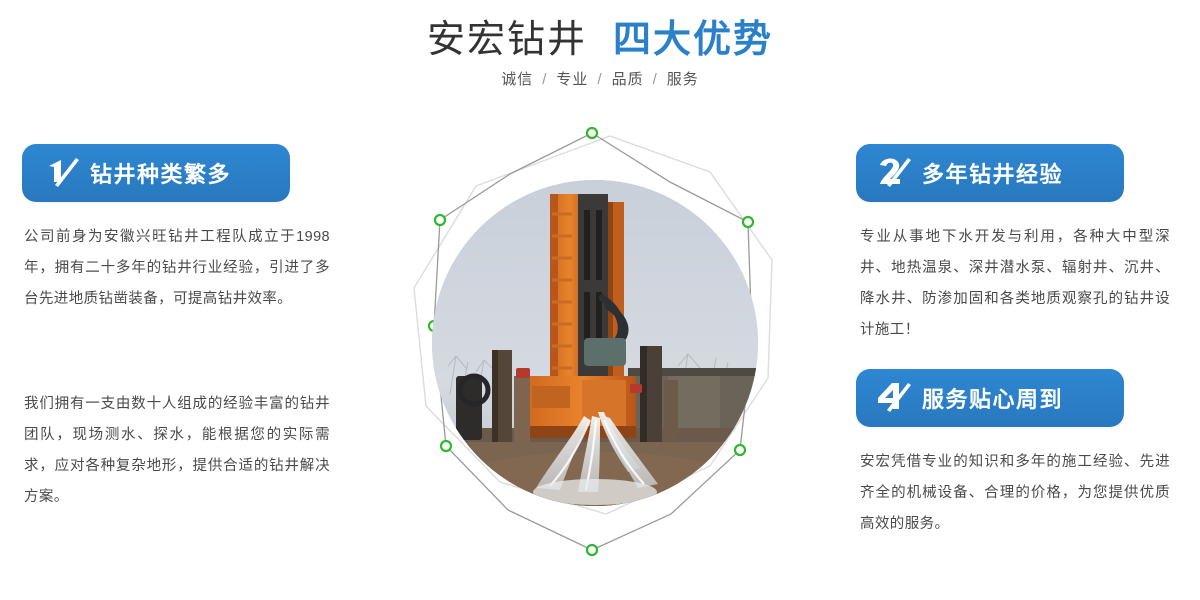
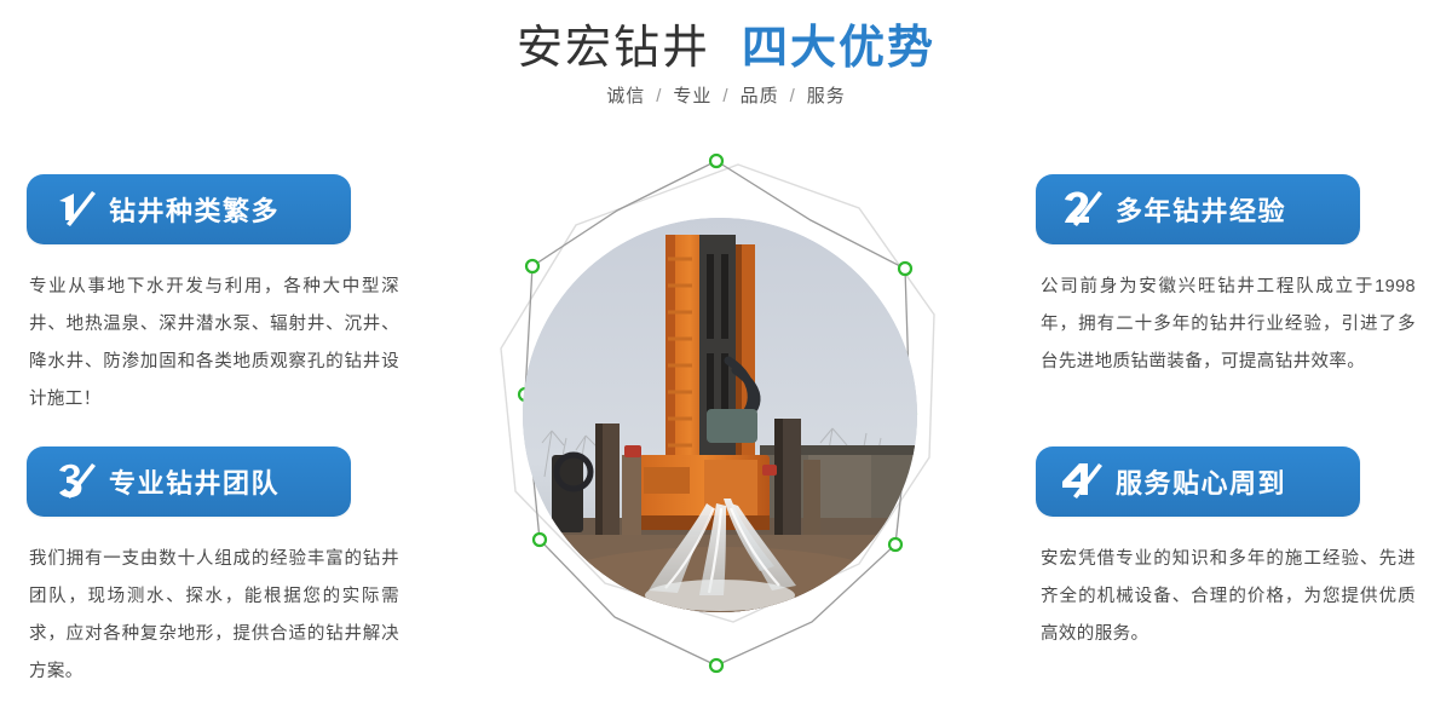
  安宏钻井 四大优势
  诚信 / 专业 / 品质 / 服务
  钻井种类繁多
- 公司前身为安徽兴旺钻井工程队成立于1998年，拥有二十多年的钻井行业经验，引进了多台先进地质钻凿装备，可提高钻井效率。
+ 专业从事地下水开发与利用，各种大中型深井、地热温泉、深井潜水泵、辐射井、沉井、降水井、防渗加固和各类地质观察孔的钻井设计施工！
+ 专业钻井团队
  我们拥有一支由数十人组成的经验丰富的钻井团队，现场测水、探水，能根据您的实际需求，应对各种复杂地形，提供合适的钻井解决方案。
  多年钻井经验
- 专业从事地下水开发与利用，各种大中型深井、地热温泉、深井潜水泵、辐射井、沉井、降水井、防渗加固和各类地质观察孔的钻井设计施工！
+ 公司前身为安徽兴旺钻井工程队成立于1998年，拥有二十多年的钻井行业经验，引进了多台先进地质钻凿装备，可提高钻井效率。
  服务贴心周到
  安宏凭借专业的知识和多年的施工经验、先进齐全的机械设备、合理的价格，为您提供优质高效的服务。
